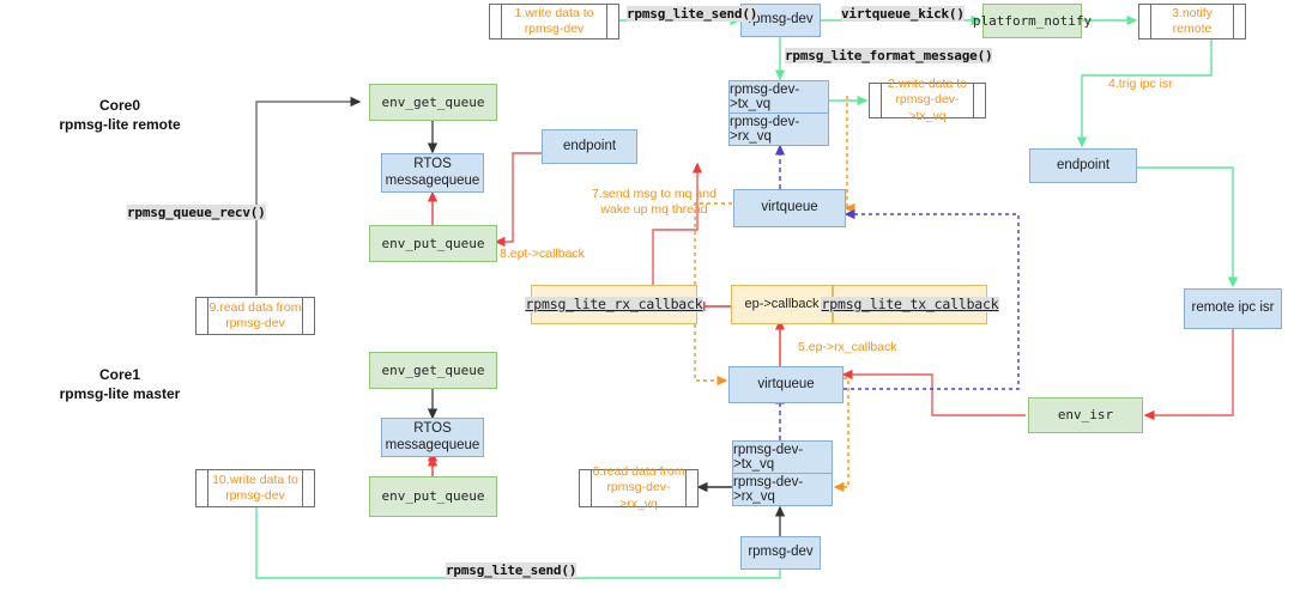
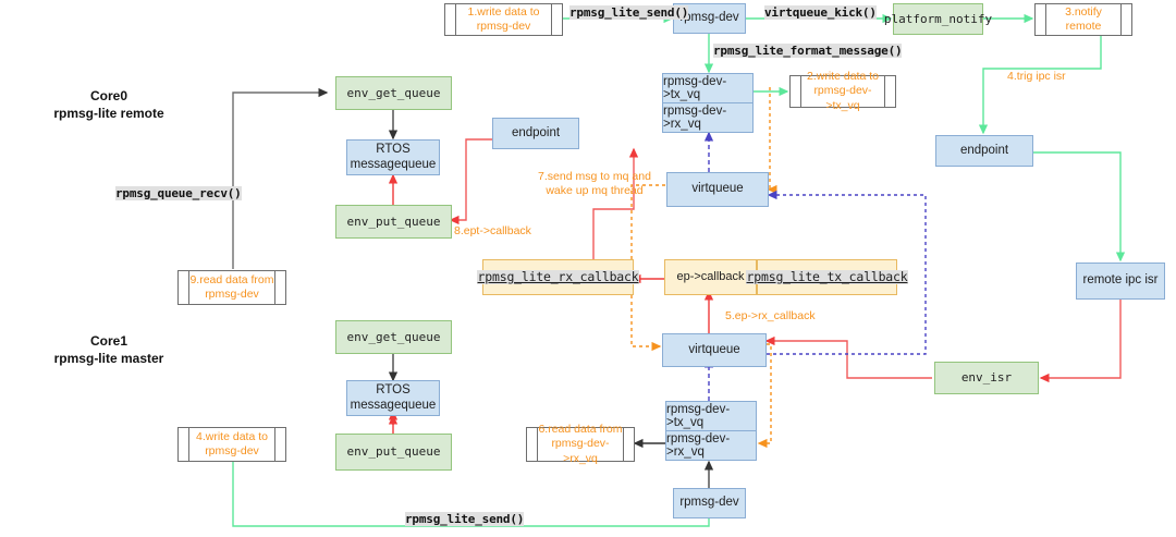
  Core0
  rpmsg-lite remote
  Core1
  rpmsg-lite master
  1.write data to rpmsg-dev
  2.write data to rpmsg-dev->tx_vq
  3.notify remote
  9.read data from rpmsg-dev
  6.read data from rpmsg-dev->rx_vq
- 10.write data to rpmsg-dev
+ 4.write data to rpmsg-dev
  platform_notify
  env_get_queue
  env_put_queue
  env_get_queue
  env_put_queue
  env_isr
  msg-dev
  RTOS messagequeue
  endpoint
  virtqueue
  endpoint
  remote ipc isr
  virtqueue
  RTOS messagequeue
  rpmsg-dev
  rpmsg-dev->tx_vq
  rpmsg-dev->rx_vq
  rpmsg-dev->tx_vq
  rpmsg-dev->rx_vq
  rpmsg_lite_rx_callback
  ep->callback
  rpmsg_lite_tx_callback
  rpmsg_lite_send()
  virtqueue_kick()
  rpmsg_lite_format_message()
  rpmsg_queue_recv()
  rpmsg_lite_send()
  4.trig ipc isr
  7.send msg to mq and wake up mq thread
  8.ept->callback
  5.ep->rx_callback
